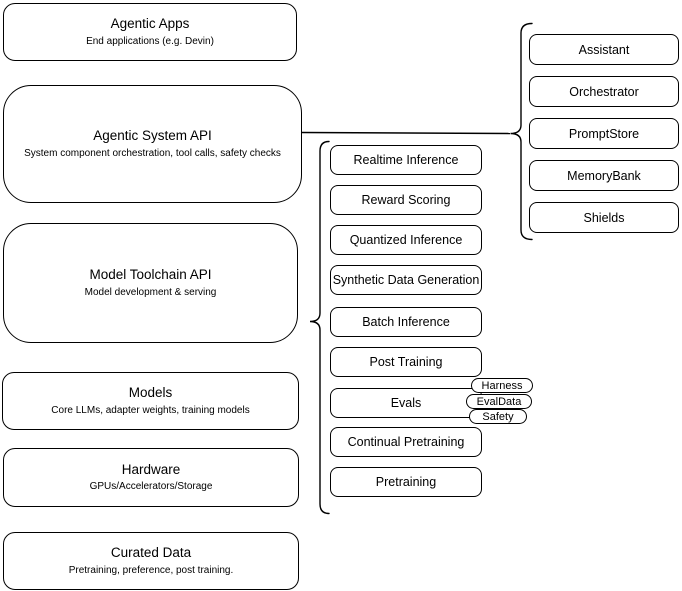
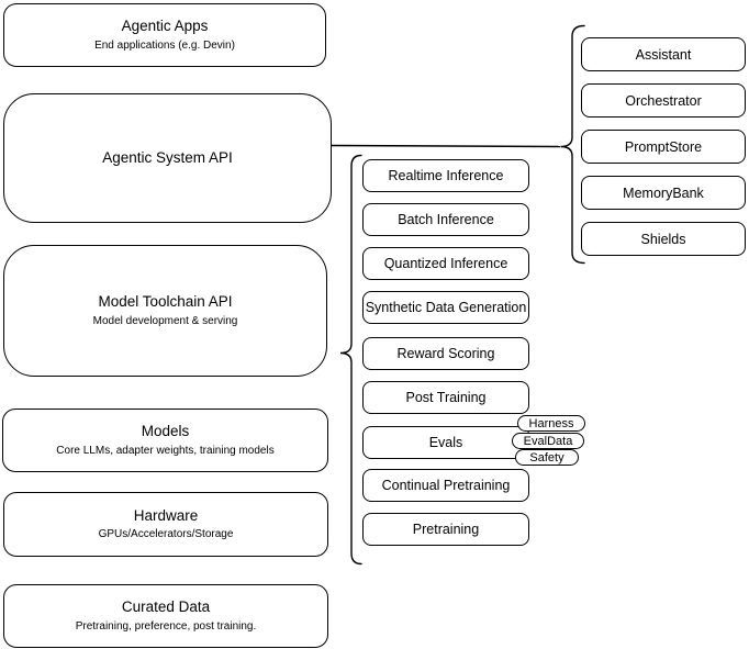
  Agentic Apps
  End applications (e.g. Devin)
  Agentic System API
- System component orchestration, tool calls, safety checks
  Model Toolchain API
  Model development & serving
  Models
  Core LLMs, adapter weights, training models
  Hardware
  GPUs/Accelerators/Storage
  Curated Data
  Pretraining, preference, post training.
  Realtime Inference
- Reward Scoring
+ Batch Inference
  Quantized Inference
  Synthetic Data Generation
- Batch Inference
+ Reward Scoring
  Post Training
  Evals
  Continual Pretraining
  Pretraining
  Assistant
  Orchestrator
  PromptStore
  MemoryBank
  Shields
  Harness
  EvalData
  Safety
